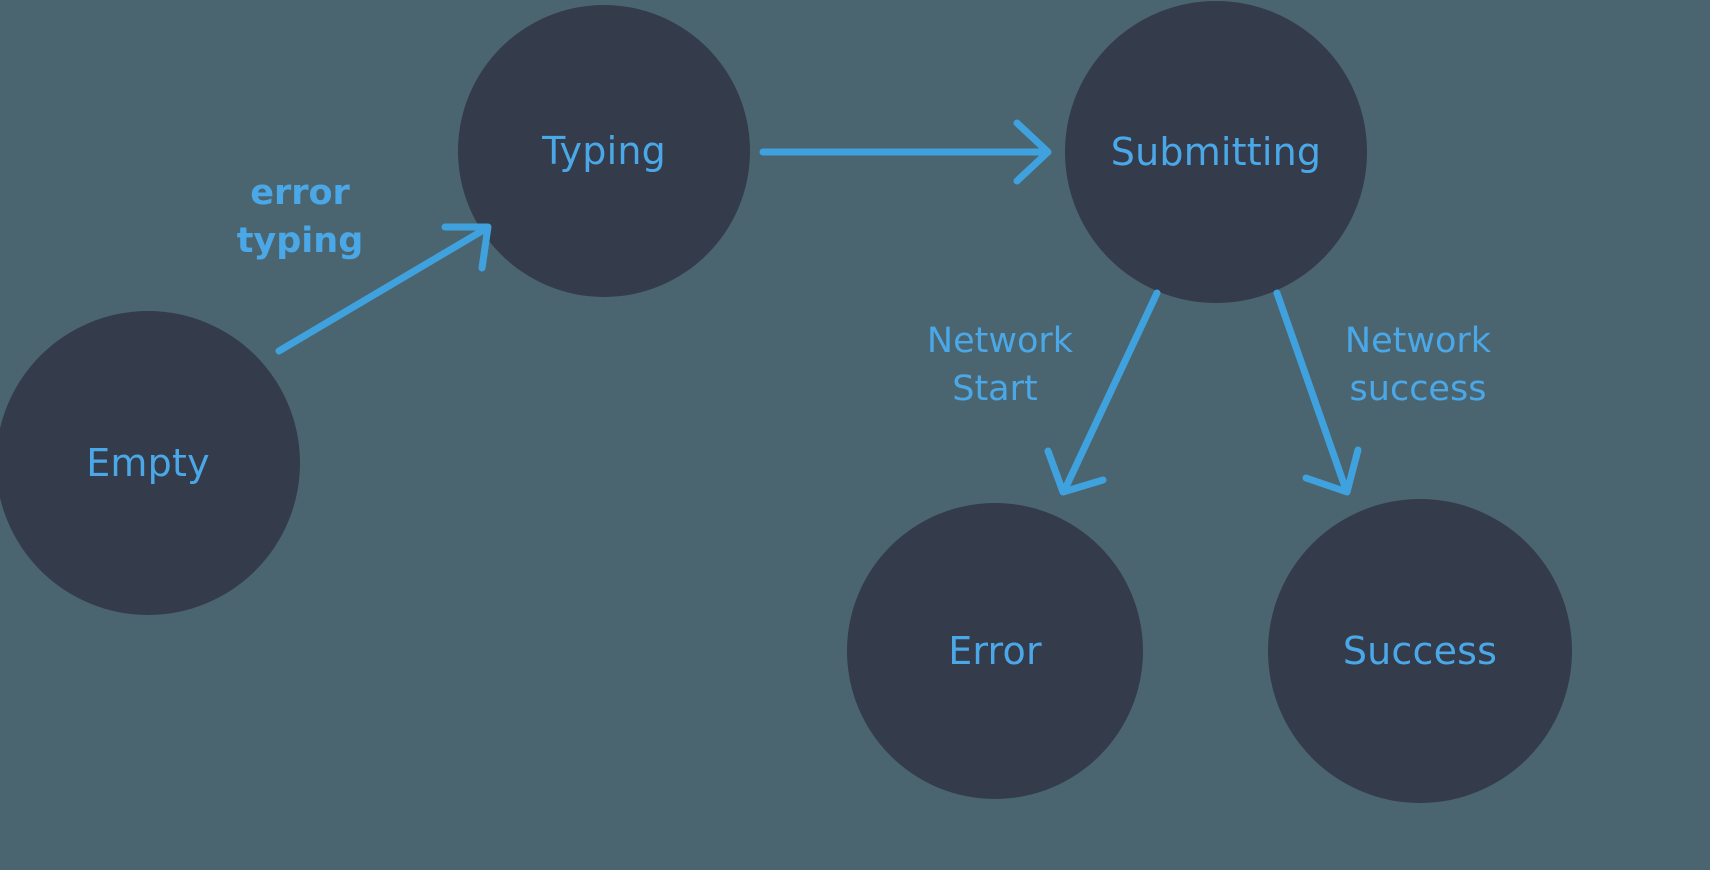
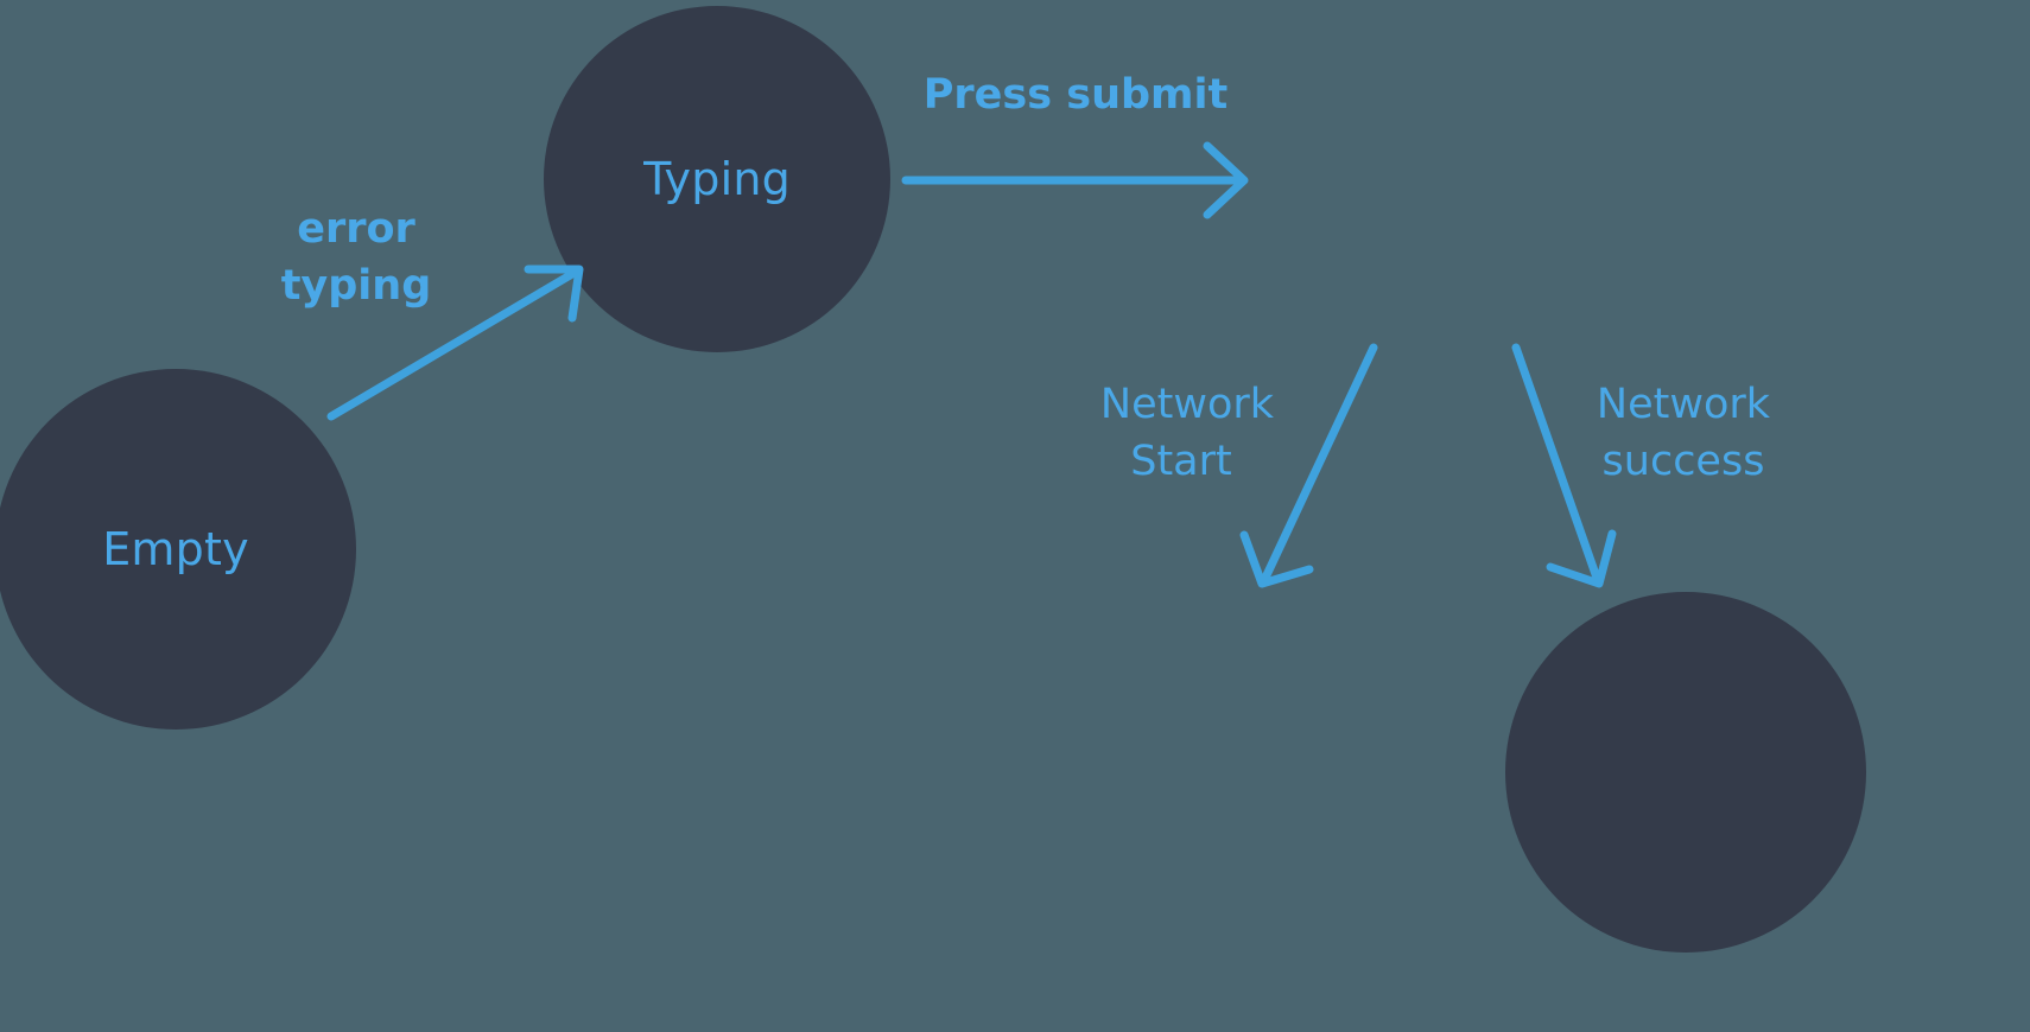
  Empty
  Typing
- Submitting
- Error
- Success
  error
  typing
+ Press submit
  Network
  Start
  Network
  success
